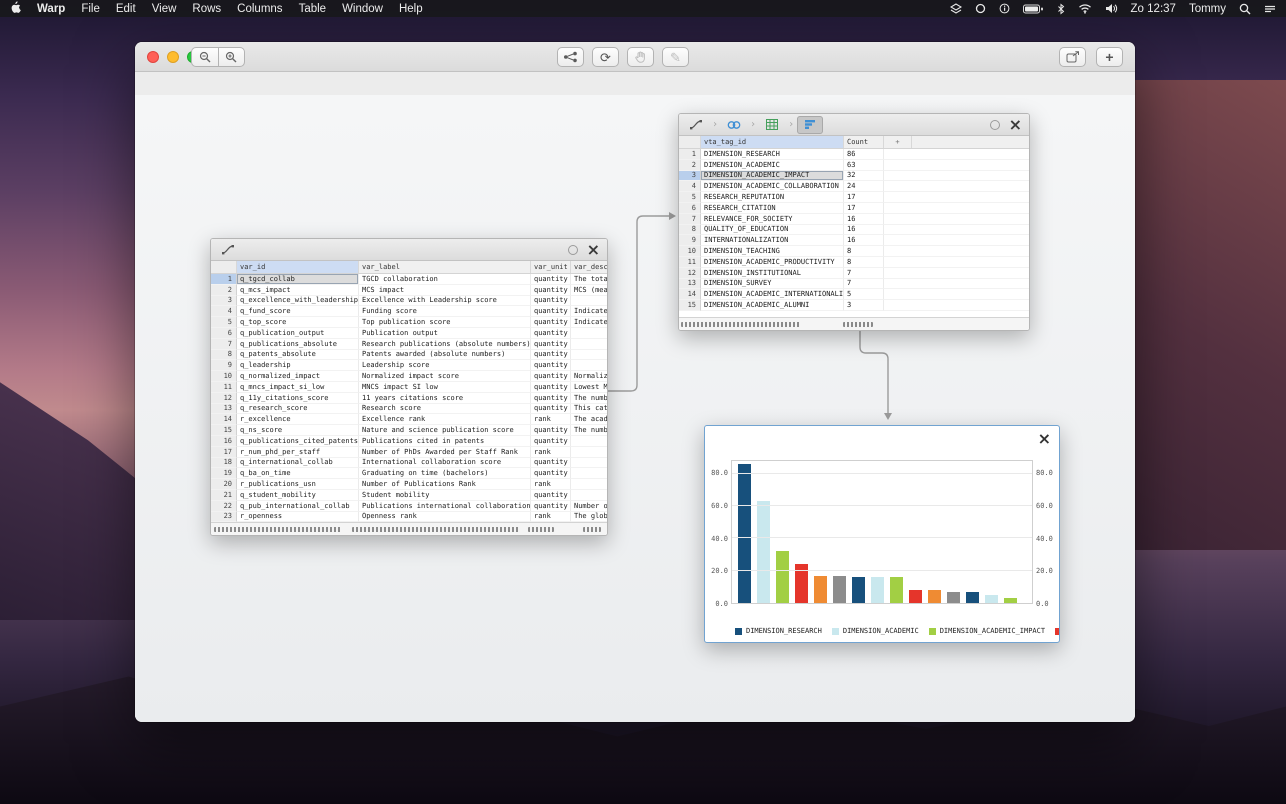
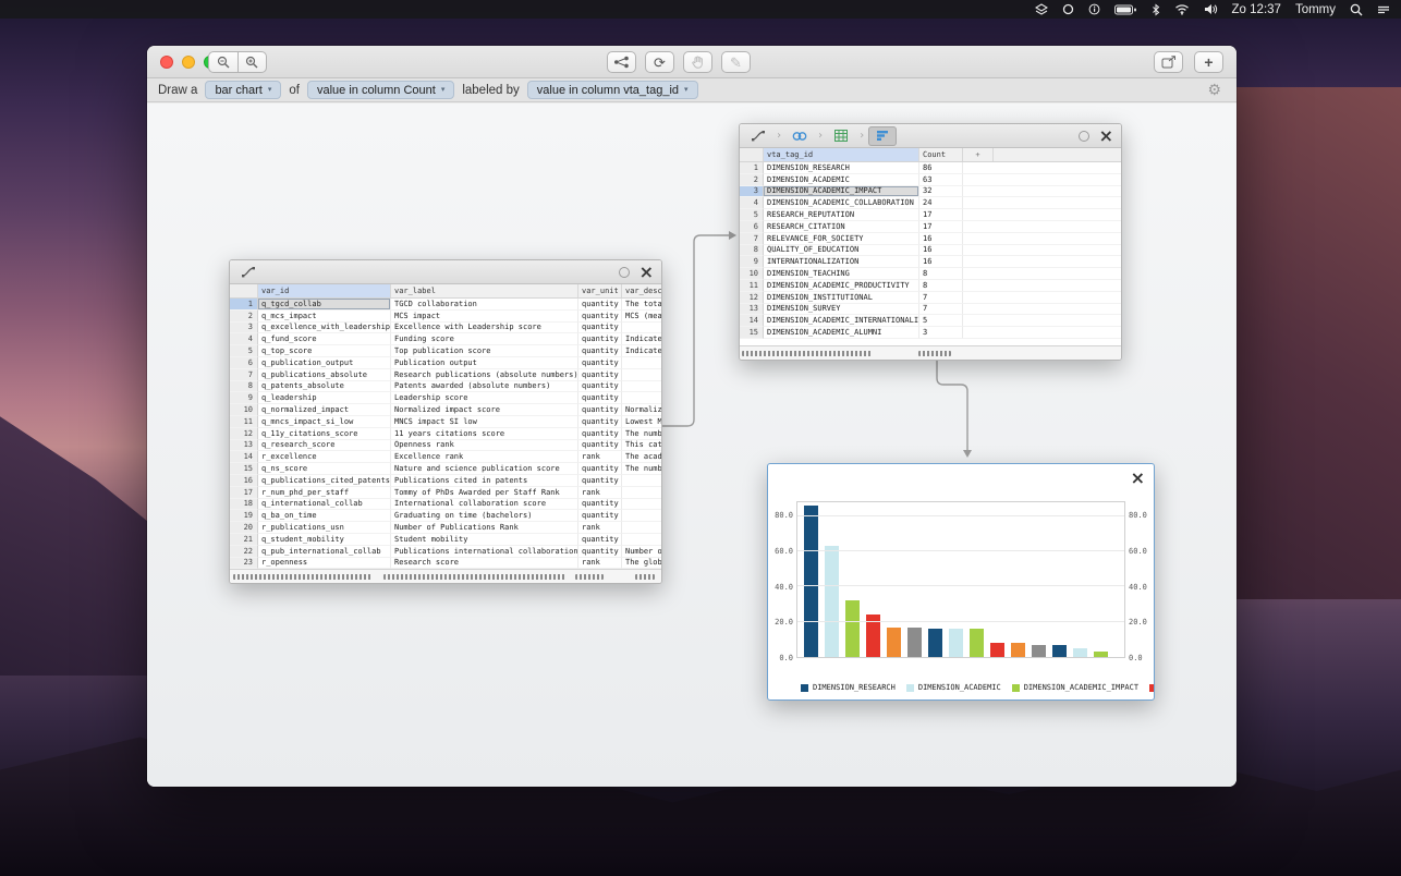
- Warp
- File
- Edit
- View
- Rows
- Columns
- Table
- Window
- Help
  Zo 12:37
  Tommy
  ⟳
  ✎
  +
+ Draw a
+ bar chart
+ of
+ value in column Count
+ labeled by
+ value in column vta_tag_id
+ ⚙
  ×
  var_id
  var_label
  var_unit
  var_desc
  1
  q_tgcd_collab
  TGCD collaboration
  quantity
  The tota
  2
  q_mcs_impact
  MCS impact
  quantity
  MCS (mea
  3
  q_excellence_with_leadership
  Excellence with Leadership score
  quantity
  4
  q_fund_score
  Funding score
  quantity
  Indicate
  5
  q_top_score
  Top publication score
  quantity
  Indicate
  6
  q_publication_output
  Publication output
  quantity
  7
  q_publications_absolute
  Research publications (absolute numbers)
  quantity
  8
  q_patents_absolute
  Patents awarded (absolute numbers)
  quantity
  9
  q_leadership
  Leadership score
  quantity
  10
  q_normalized_impact
  Normalized impact score
  quantity
  Normaliz
  11
  q_mncs_impact_si_low
  MNCS impact SI low
  quantity
  Lowest M
  12
  q_11y_citations_score
  11 years citations score
  quantity
  The numb
  13
  q_research_score
- Research score
+ Openness rank
  quantity
  This cat
  14
  r_excellence
  Excellence rank
  rank
  The acad
  15
  q_ns_score
  Nature and science publication score
  quantity
  The numb
  16
  q_publications_cited_patents
  Publications cited in patents
  quantity
  17
  r_num_phd_per_staff
- Number of PhDs Awarded per Staff Rank
+ Tommy of PhDs Awarded per Staff Rank
  rank
  18
  q_international_collab
  International collaboration score
  quantity
  19
  q_ba_on_time
  Graduating on time (bachelors)
  quantity
  20
  r_publications_usn
  Number of Publications Rank
  rank
  21
  q_student_mobility
  Student mobility
  quantity
  22
  q_pub_international_collab
  Publications international collaboration
  quantity
  Number o
  23
  r_openness
- Openness rank
+ Research score
  rank
  The glob
  ›
  ›
  ›
  ×
  vta_tag_id
  Count
  +
  1
  DIMENSION_RESEARCH
  86
  2
  DIMENSION_ACADEMIC
  63
  3
  DIMENSION_ACADEMIC_IMPACT
  32
  4
  DIMENSION_ACADEMIC_COLLABORATION
  24
  5
  RESEARCH_REPUTATION
  17
  6
  RESEARCH_CITATION
  17
  7
  RELEVANCE_FOR_SOCIETY
  16
  8
  QUALITY_OF_EDUCATION
  16
  9
  INTERNATIONALIZATION
  16
  10
  DIMENSION_TEACHING
  8
  11
  DIMENSION_ACADEMIC_PRODUCTIVITY
  8
  12
  DIMENSION_INSTITUTIONAL
  7
  13
  DIMENSION_SURVEY
  7
  14
  DIMENSION_ACADEMIC_INTERNATIONALI
  5
  15
  DIMENSION_ACADEMIC_ALUMNI
  3
  ×
  DIMENSION_RESEARCH
  DIMENSION_ACADEMIC
  DIMENSION_ACADEMIC_IMPACT
  0.0
  0.0
  20.0
  20.0
  40.0
  40.0
  60.0
  60.0
  80.0
  80.0
